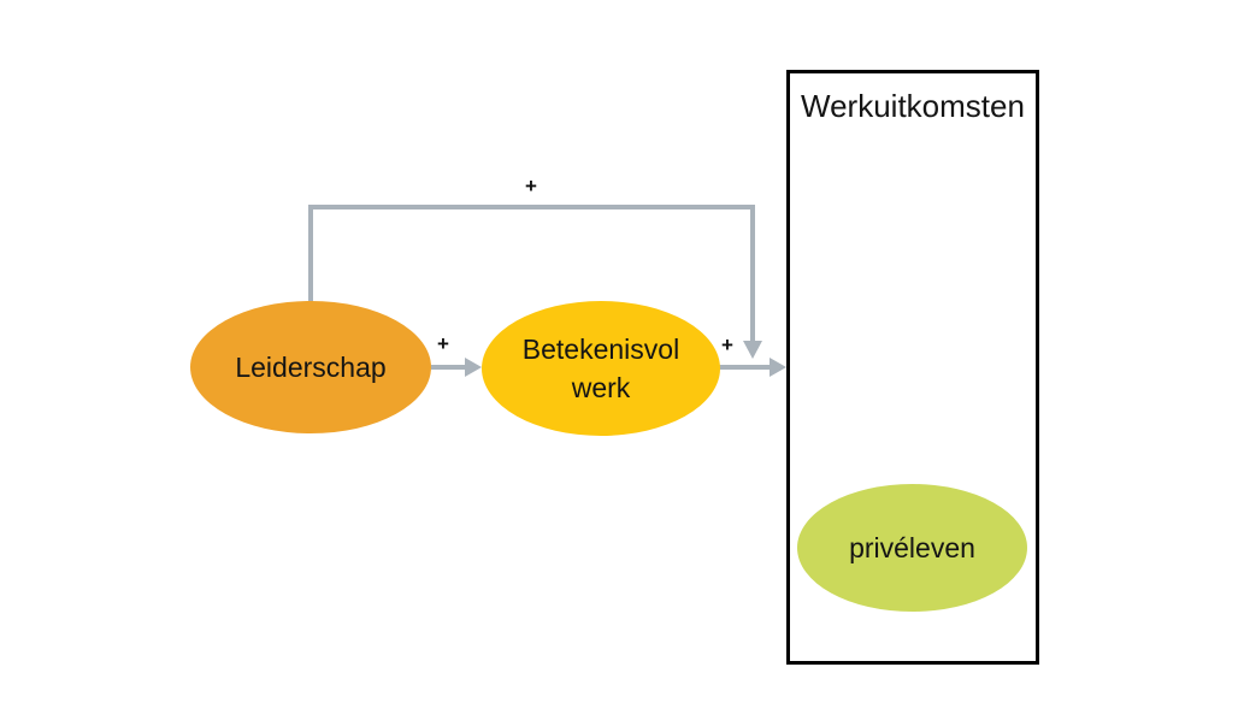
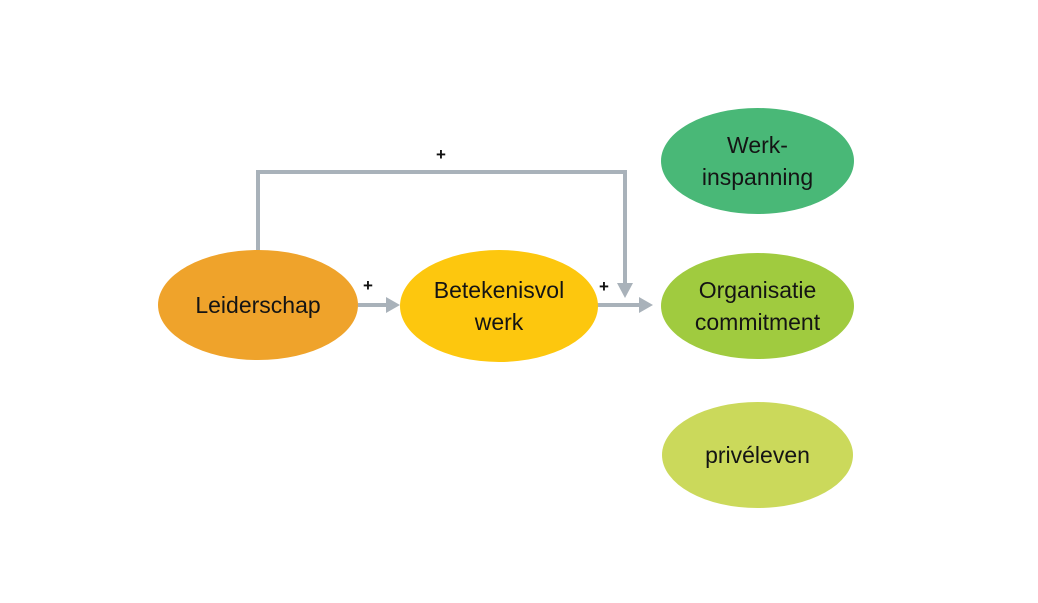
- Werkuitkomsten
  Leiderschap
  Betekenisvol
  werk
+ Werk-
+ inspanning
+ Organisatie
+ commitment
  privéleven
  +
  +
  +
